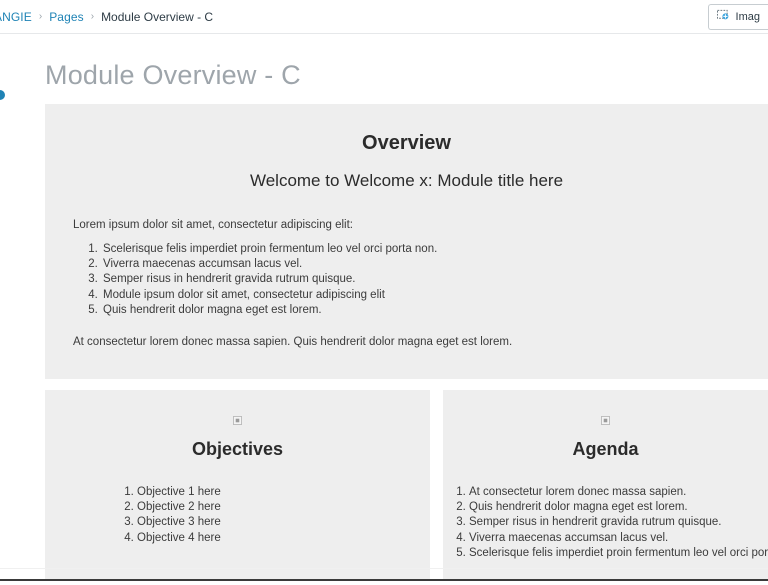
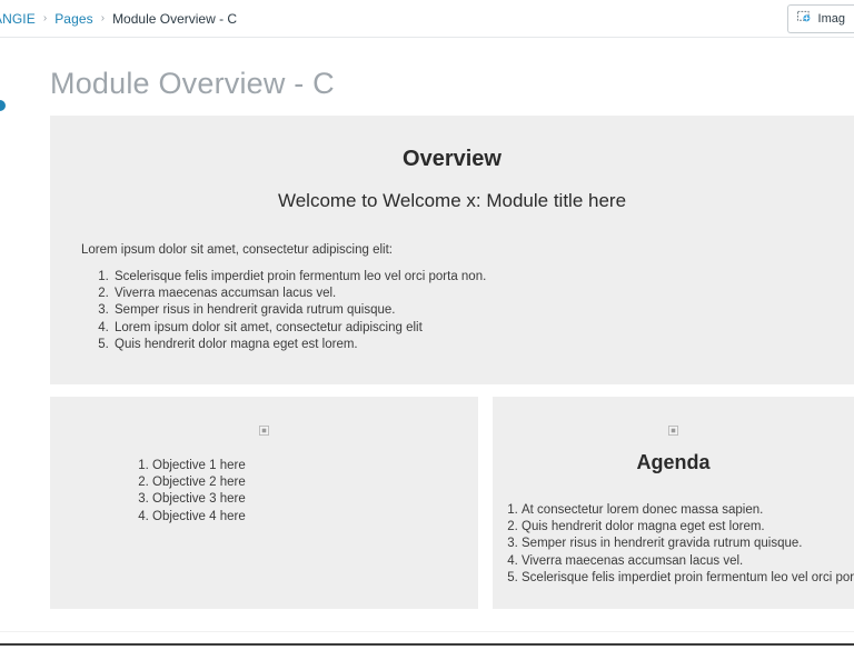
  NGIE
  ›
  Pages
  ›
  Module Overview - C
  Imag
  Module Overview - C
  Overview
  Welcome to Welcome x: Module title here
  Lorem ipsum dolor sit amet, consectetur adipiscing elit:
  Scelerisque felis imperdiet proin fermentum leo vel orci porta non.
  Viverra maecenas accumsan lacus vel.
  Semper risus in hendrerit gravida rutrum quisque.
- Module ipsum dolor sit amet, consectetur adipiscing elit
+ Lorem ipsum dolor sit amet, consectetur adipiscing elit
  Quis hendrerit dolor magna eget est lorem.
- At consectetur lorem donec massa sapien. Quis hendrerit dolor magna eget est lorem.
- Objectives
  Objective 1 here
  Objective 2 here
  Objective 3 here
  Objective 4 here
  Agenda
  At consectetur lorem donec massa sapien.
  Quis hendrerit dolor magna eget est lorem.
  Semper risus in hendrerit gravida rutrum quisque.
  Viverra maecenas accumsan lacus vel.
  Scelerisque felis imperdiet proin fermentum leo vel orci por
